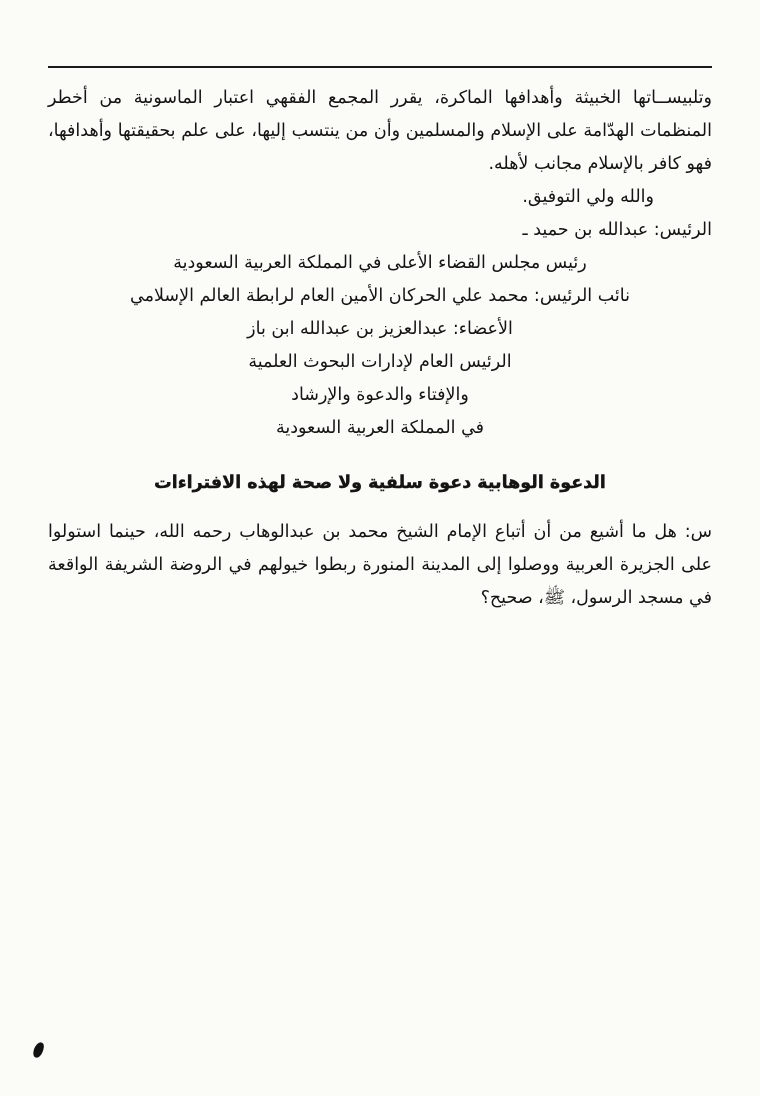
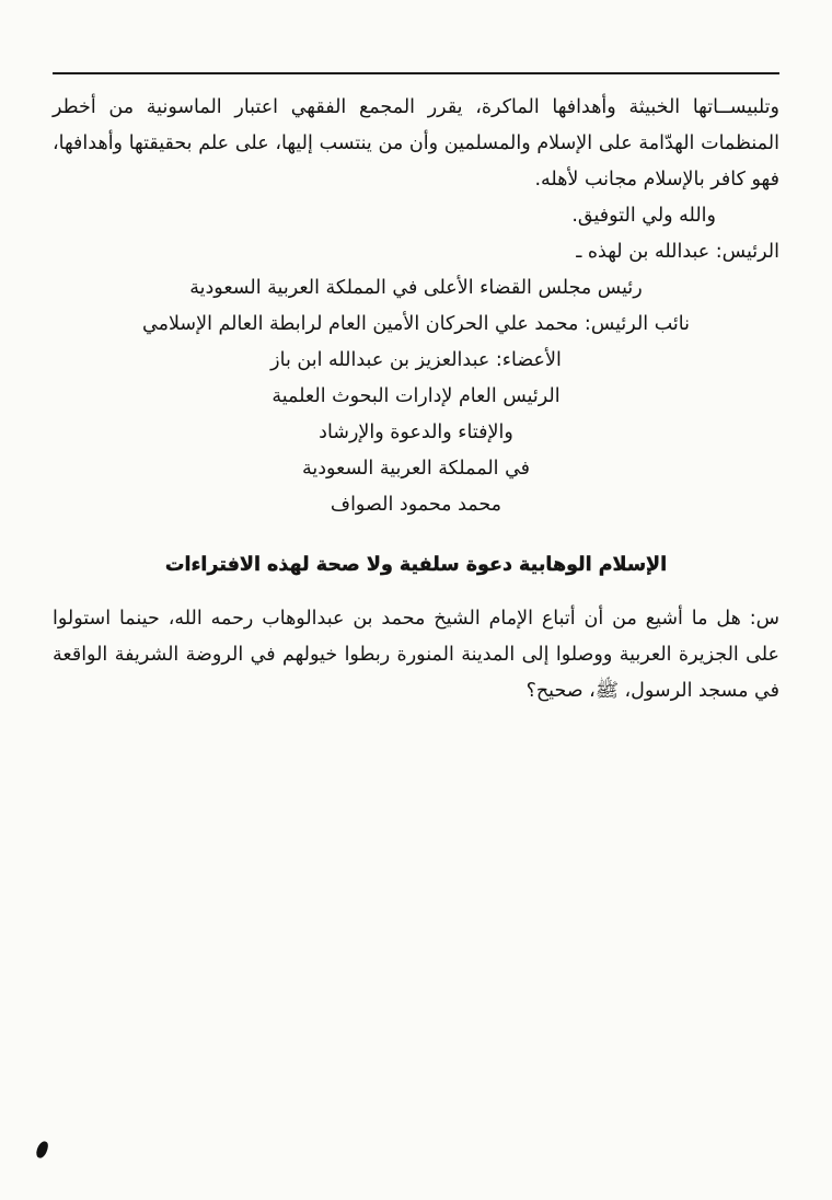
  وتلبيســاتها الخبيثة وأهدافها الماكرة، يقرر المجمع الفقهي اعتبار الماسونية من أخطر المنظمات الهدّامة على الإسلام والمسلمين وأن من ينتسب إليها، على علم بحقيقتها وأهدافها، فهو كافر بالإسلام مجانب لأهله.
  والله ولي التوفيق.
- الرئيس: عبدالله بن حميد ـ
+ الرئيس: عبدالله بن لهذه ـ
  رئيس مجلس القضاء الأعلى في المملكة العربية السعودية
  نائب الرئيس: محمد علي الحركان الأمين العام لرابطة العالم الإسلامي
  الأعضاء: عبدالعزيز بن عبدالله ابن باز
  الرئيس العام لإدارات البحوث العلمية
  والإفتاء والدعوة والإرشاد
  في المملكة العربية السعودية
+ محمد محمود الصواف
- الدعوة الوهابية دعوة سلفية ولا صحة لهذه الافتراءات
+ الإسلام الوهابية دعوة سلفية ولا صحة لهذه الافتراءات
  س: هل ما أشيع من أن أتباع الإمام الشيخ محمد بن عبدالوهاب رحمه الله، حينما استولوا على الجزيرة العربية ووصلوا إلى المدينة المنورة ربطوا خيولهم في الروضة الشريفة الواقعة في مسجد الرسول، ﷺ، صحيح؟
